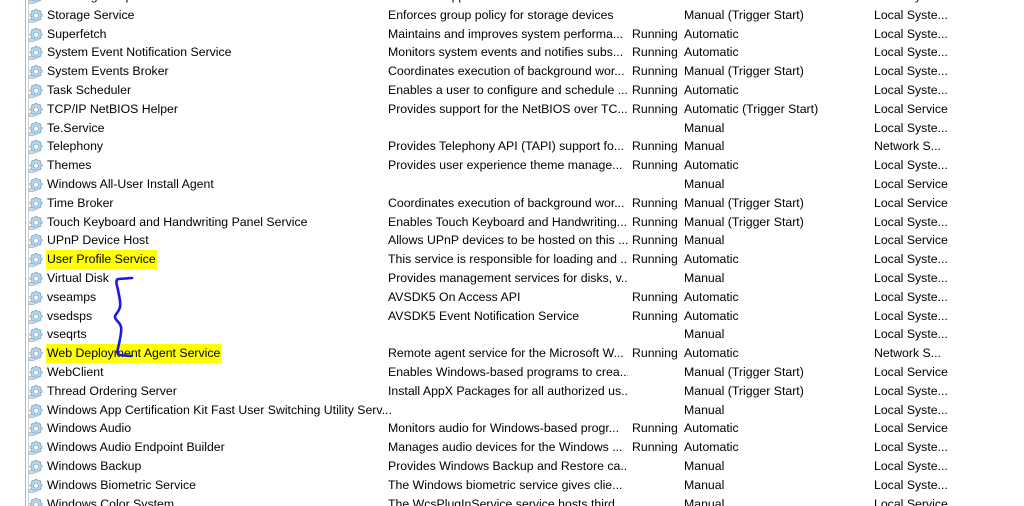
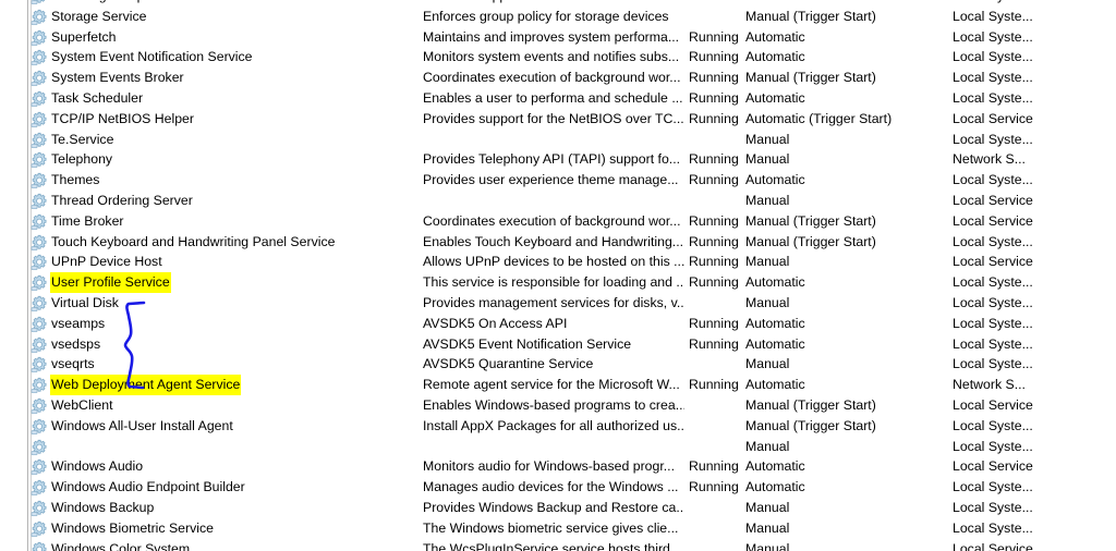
  Storage Service
  Enforces group policy for storage devices
  Manual (Trigger Start)
  Local Syste...
  Superfetch
  Maintains and improves system performa...
  Running
  Automatic
  Local Syste...
  System Event Notification Service
  Monitors system events and notifies subs...
  Running
  Automatic
  Local Syste...
  System Events Broker
  Coordinates execution of background wor...
  Running
  Manual (Trigger Start)
  Local Syste...
  Task Scheduler
- Enables a user to configure and schedule ...
+ Enables a user to performa and schedule ...
  Running
  Automatic
  Local Syste...
  TCP/IP NetBIOS Helper
  Provides support for the NetBIOS over TC...
  Running
  Automatic (Trigger Start)
  Local Service
  Te.Service
  Manual
  Local Syste...
  Telephony
  Provides Telephony API (TAPI) support fo...
  Running
  Manual
  Network S...
  Themes
  Provides user experience theme manage...
  Running
  Automatic
  Local Syste...
- Windows All-User Install Agent
+ Thread Ordering Server
  Manual
  Local Service
  Time Broker
  Coordinates execution of background wor...
  Running
  Manual (Trigger Start)
  Local Service
  Touch Keyboard and Handwriting Panel Service
  Enables Touch Keyboard and Handwriting...
  Running
  Manual (Trigger Start)
  Local Syste...
  UPnP Device Host
  Allows UPnP devices to be hosted on this ...
  Running
  Manual
  Local Service
  User Profile Service
  This service is responsible for loading and ..
  Running
  Automatic
  Local Syste...
  Virtual Disk
  Provides management services for disks, v..
  Manual
  Local Syste...
  vseamps
  AVSDK5 On Access API
  Running
  Automatic
  Local Syste...
  vsedsps
  AVSDK5 Event Notification Service
  Running
  Automatic
  Local Syste...
  vseqrts
+ AVSDK5 Quarantine Service
  Manual
  Local Syste...
  Web Deployent Agent Service
  Remote agent service for the Microsoft W...
  Running
  Automatic
  Network S...
  WebClient
  Enables Windows-based programs to crea..
  Manual (Trigger Start)
  Local Service
- Thread Ordering Server
+ Windows All-User Install Agent
  Install AppX Packages for all authorized us..
  Manual (Trigger Start)
  Local Syste...
- Windows App Certification Kit Fast User Switching Utility Serv...
  Manual
  Local Syste...
  Windows Audio
  Monitors audio for Windows-based progr...
  Running
  Automatic
  Local Service
  Windows Audio Endpoint Builder
  Manages audio devices for the Windows ...
  Running
  Automatic
  Local Syste...
  Windows Backup
  Provides Windows Backup and Restore ca..
  Manual
  Local Syste...
  Windows Biometric Service
  The Windows biometric service gives clie...
  Manual
  Local Syste...
  Windows Color System
  The WcsPlugInService service hosts third...
  Manual
  Local Service
